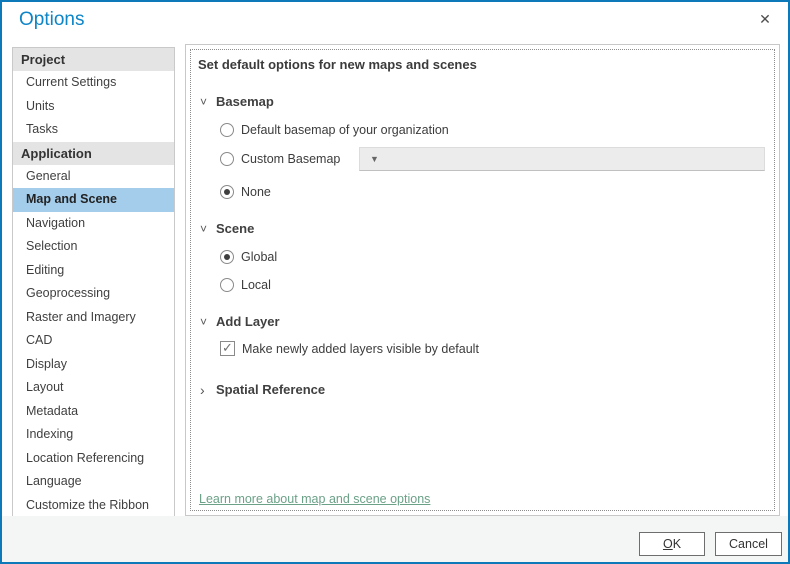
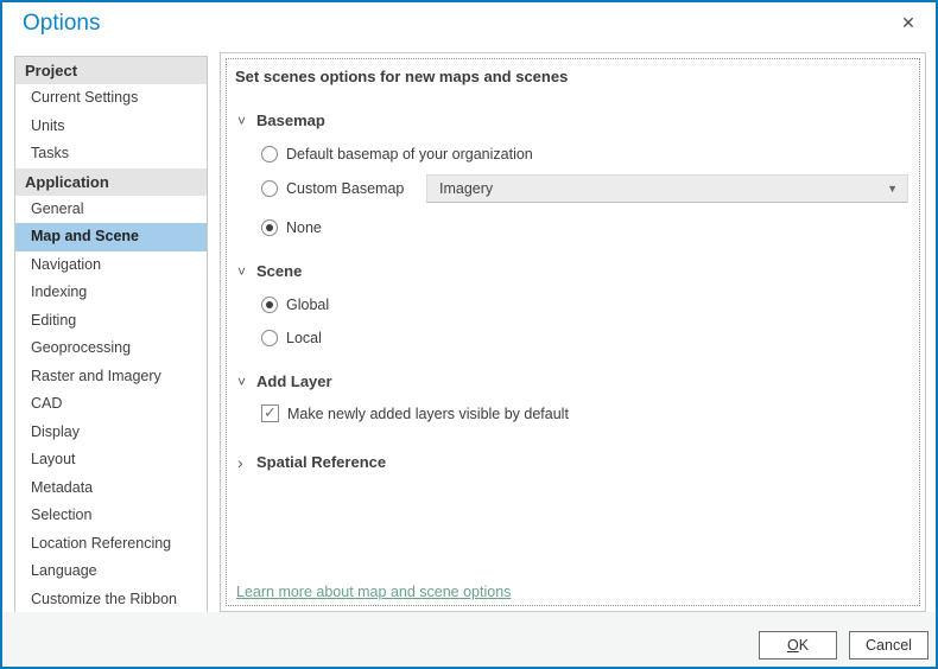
  Options
  ✕
  Project
  Current Settings
  Units
  Tasks
  Application
  General
  Map and Scene
  Navigation
- Selection
+ Indexing
  Editing
  Geoprocessing
  Raster and Imagery
  CAD
  Display
  Layout
  Metadata
- Indexing
+ Selection
  Location Referencing
  Language
  Customize the Ribbon
- Set default options for new maps and scenes
+ Set scenes options for new maps and scenes
  ˅
  Basemap
  Default basemap of your organization
  Custom Basemap
+ Imagery
  ▼
  None
  ˅
  Scene
  Global
  Local
  ˅
  Add Layer
  ✓
  Make newly added layers visible by default
  ›
  Spatial Reference
  Learn more about map and scene options
  OK
  Cancel
